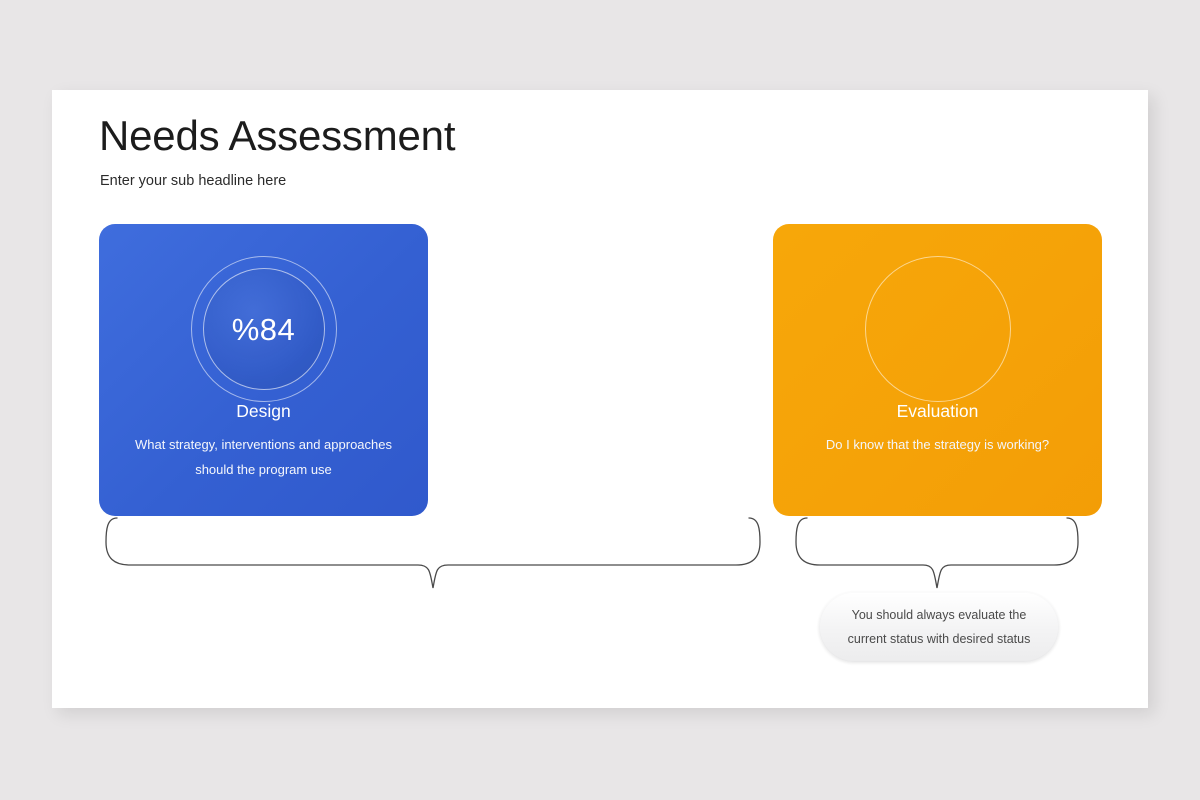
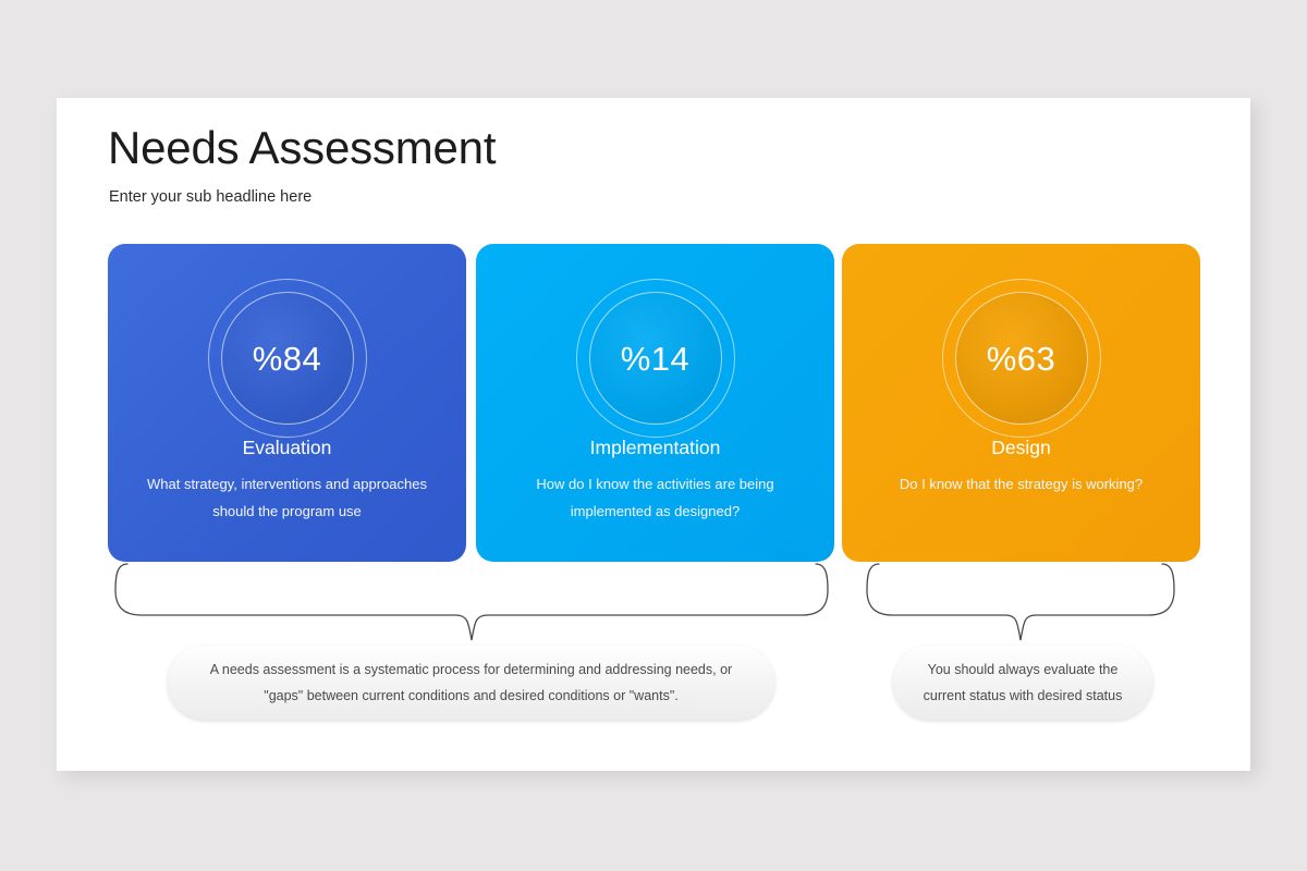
  Needs Assessment
  Enter your sub headline here
  %84
- Design
+ Evaluation
  What strategy, interventions and approaches should the program use
+ %14
+ Implementation
+ How do I know the activities are being implemented as designed?
+ %63
- Evaluation
+ Design
  Do I know that the strategy is working?
+ A needs assessment is a systematic process for determining and addressing needs, or "gaps" between current conditions and desired conditions or "wants".
  You should always evaluate the current status with desired status
